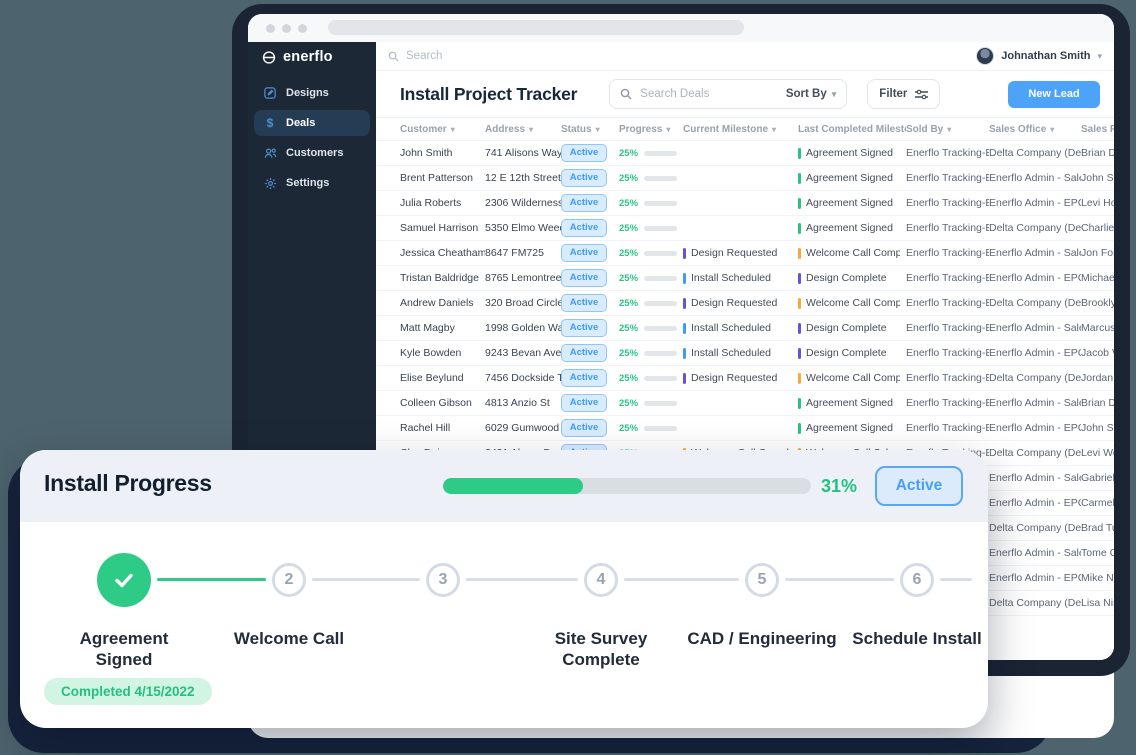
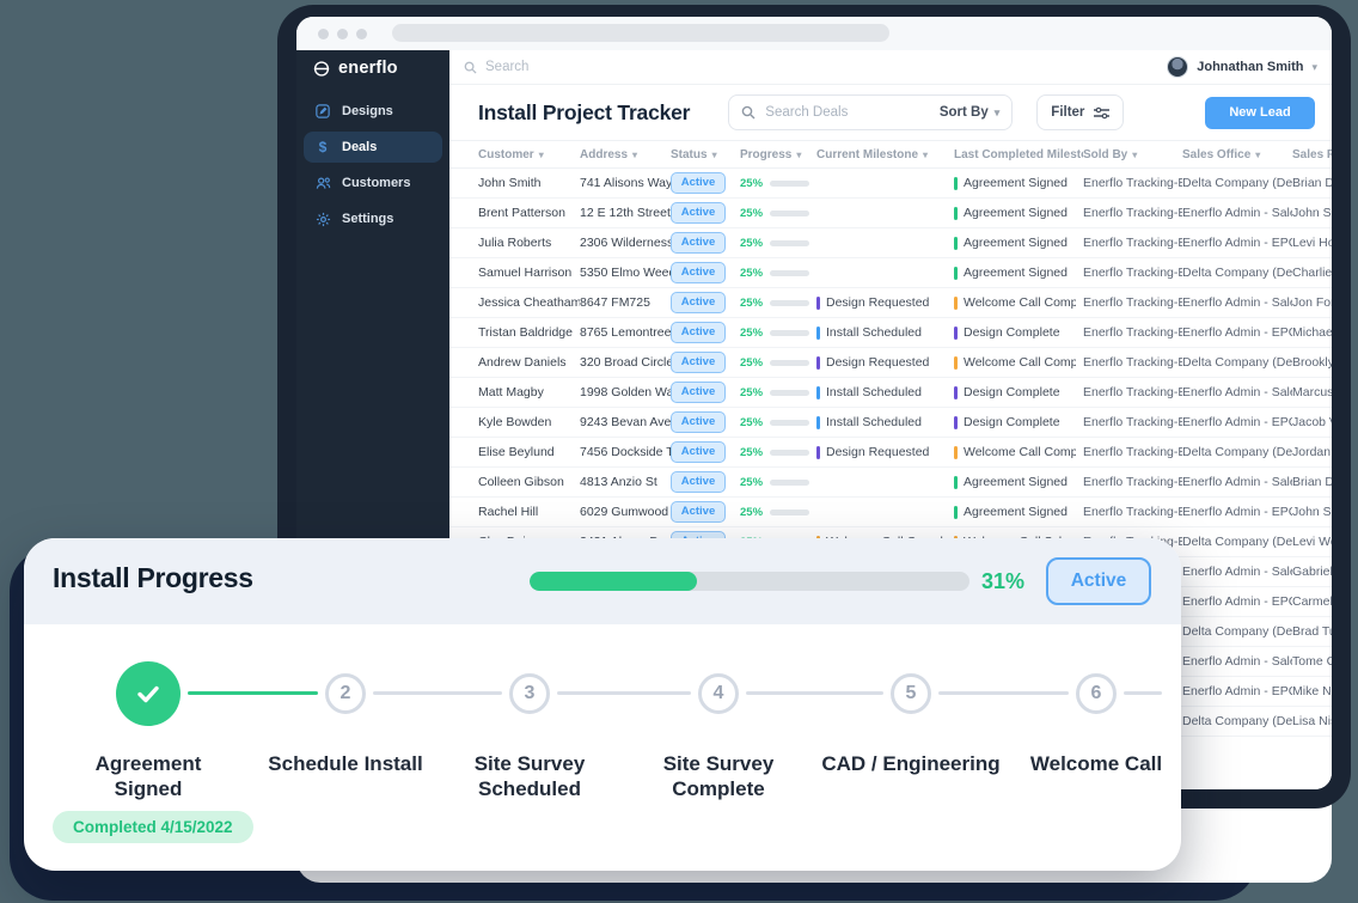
  enerflo
  Designs
  $
  Deals
  Customers
  Settings
  Search
  Johnathan Smith
  ▾
  Install Project Tracker
  Search Deals
  Sort By
  ▾
  Filter
  New Lead
  Customer
  ▾
  Address
  ▾
  Status
  ▾
  Progress
  ▾
  Current Milestone
  ▾
  Last Completed Milest
  Sold By
  ▾
  Sales Office
  ▾
  Sales R
  John Smith
  741 Alisons Way
  Active
  25%
  Agreement Signed
  Enerflo Tracking-E
  Delta Company (De
  Brian D
  Brent Patterson
  12 E 12th Street
  Active
  25%
  Agreement Signed
  Enerflo Tracking-E
  Enerflo Admin - Sal
  John S
  Julia Roberts
  2306 Wildernes
  Active
  25%
  Agreement Signed
  Enerflo Tracking-E
  Levi Ho
  Samuel Harrison
  5350 Elmo Wee
  Active
  25%
  Agreement Signed
  Enerflo Tracking-E
  Delta Company (De
  Charlie
  Jessica Cheatham
  8647 FM725
  Active
  25%
  Design Requested
  Welcome Call Comp
  Enerflo Tracking-E
  Enerflo Admin - Sal
  Tristan Baldridge
  8765 Lemontree
  Active
  25%
  Install Scheduled
  Design Complete
  Enerflo Tracking-E
  Michae
  Andrew Daniels
  320 Broad Circl
  Active
  25%
  Design Requested
  Welcome Call Comp
  Enerflo Tracking-E
  Delta Company (De
  Brookly
  Matt Magby
  1998 Golden W
  Active
  25%
  Install Scheduled
  Design Complete
  Enerflo Tracking-E
  Enerflo Admin - Sal
  Marcus
  Kyle Bowden
  9243 Bevan Ave
  Active
  25%
  Install Scheduled
  Design Complete
  Enerflo Tracking-E
  Jacob
  Elise Beylund
  Active
  25%
  Design Requested
  Welcome Call Comp
  Enerflo Tracking-E
  Delta Company (De
  Jordan
  Colleen Gibson
  4813 Anzio St
  Active
  25%
  Agreement Signed
  Enerflo Tracking-E
  Enerflo Admin - Sal
  Brian D
  Rachel Hill
  6029 Gumwood
  Active
  25%
  Agreement Signed
  Enerflo Tracking-E
  John S
  Delta Company (De
  Enerflo Admin - Sal
  Gabriel
  Carmel
  Delta Company (De
  Brad T
  Enerflo Admin - Sal
  Tome G
  Delta Company (De
  Lisa Ni
  Install Progress
  31%
  Active
  Agreement Signed
  Completed 4/15/2022
  2
- Welcome Call
+ Schedule Install
  3
+ Site Survey Scheduled
  4
  Site Survey Complete
  5
  CAD / Engineering
  6
- Schedule Install
+ Welcome Call
